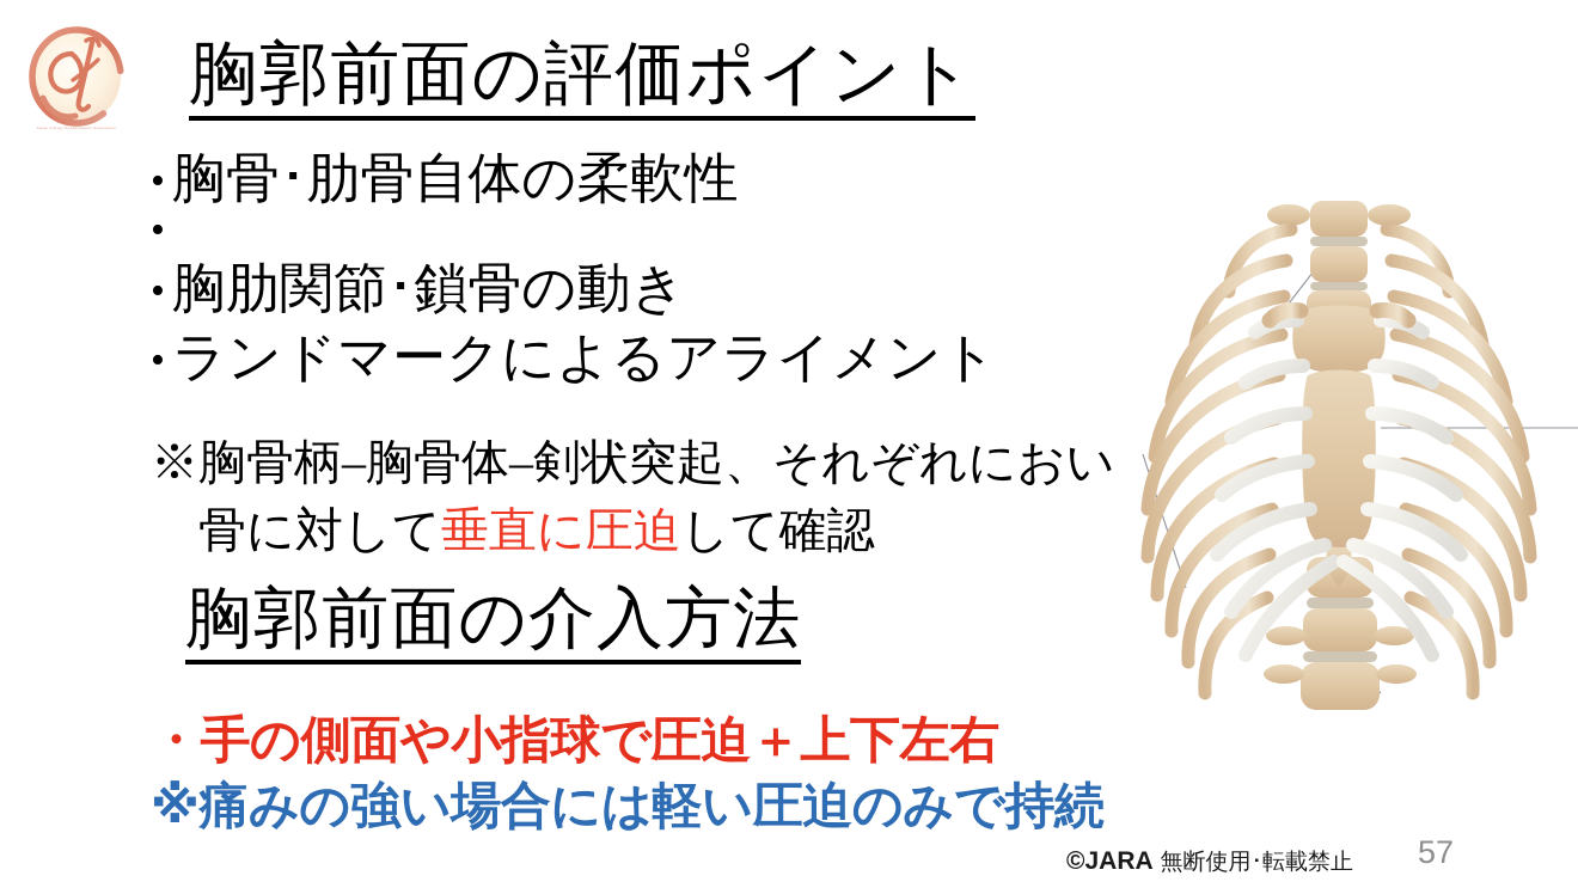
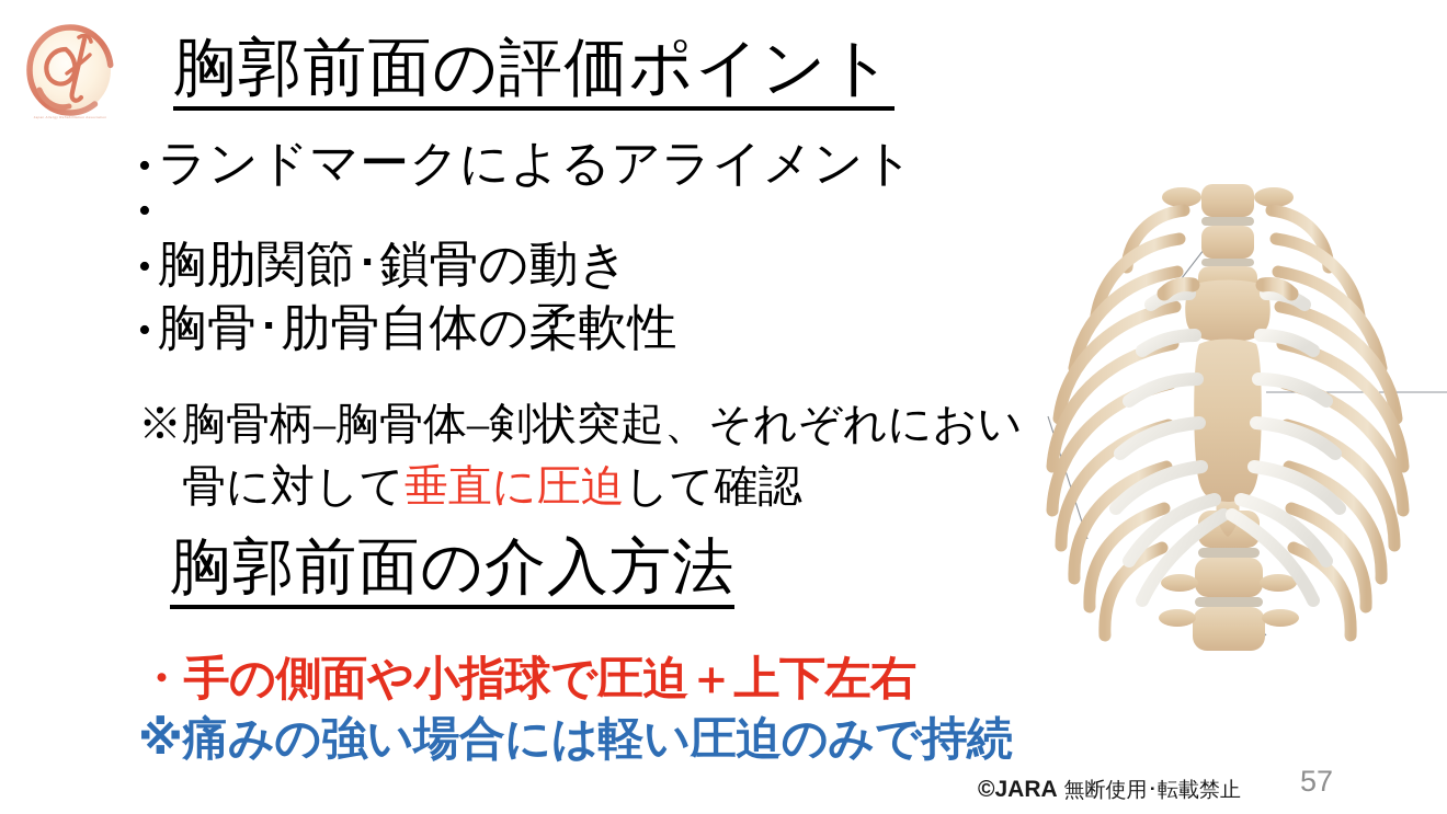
  胸郭前面の評価ポイント
  •
- 胸骨･肋骨自体の柔軟性
+ ランドマークによるアライメント
  •
  •
  胸肋関節･鎖骨の動き
  •
- ランドマークによるアライメント
+ 胸骨･肋骨自体の柔軟性
  ※胸骨柄–胸骨体–剣状突起、それぞれにおい
  骨に対して垂直に圧迫して確認
  胸郭前面の介入方法
  ・手の側面や小指球で圧迫＋上下左右
  ※痛みの強い場合には軽い圧迫のみで持続
  ©JARA 無断使用･転載禁止
  57
